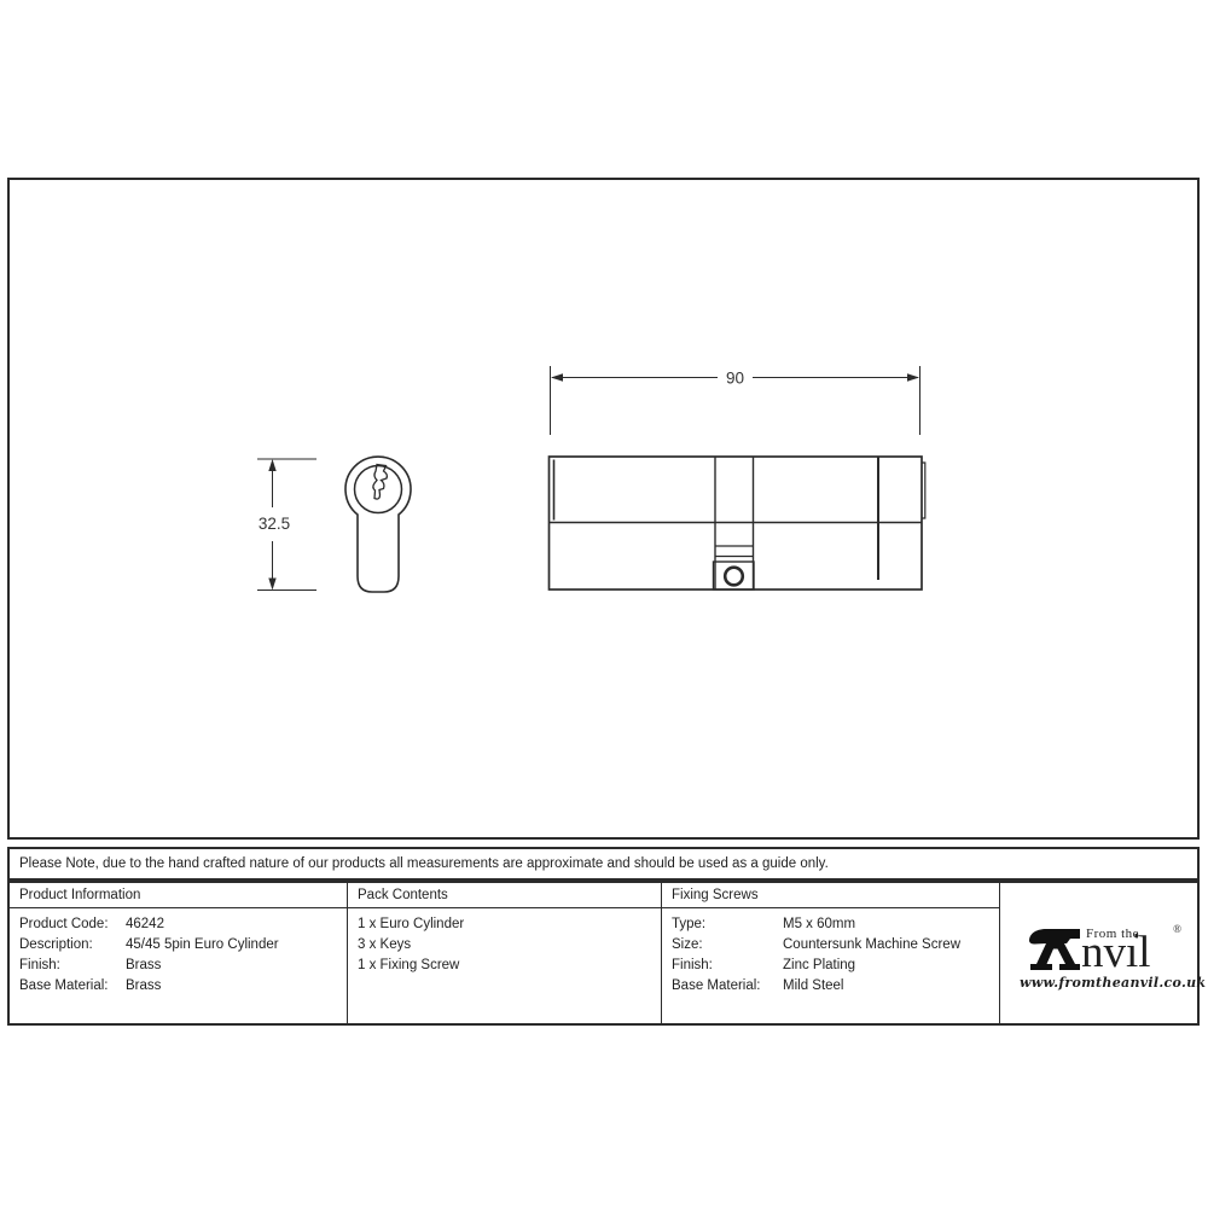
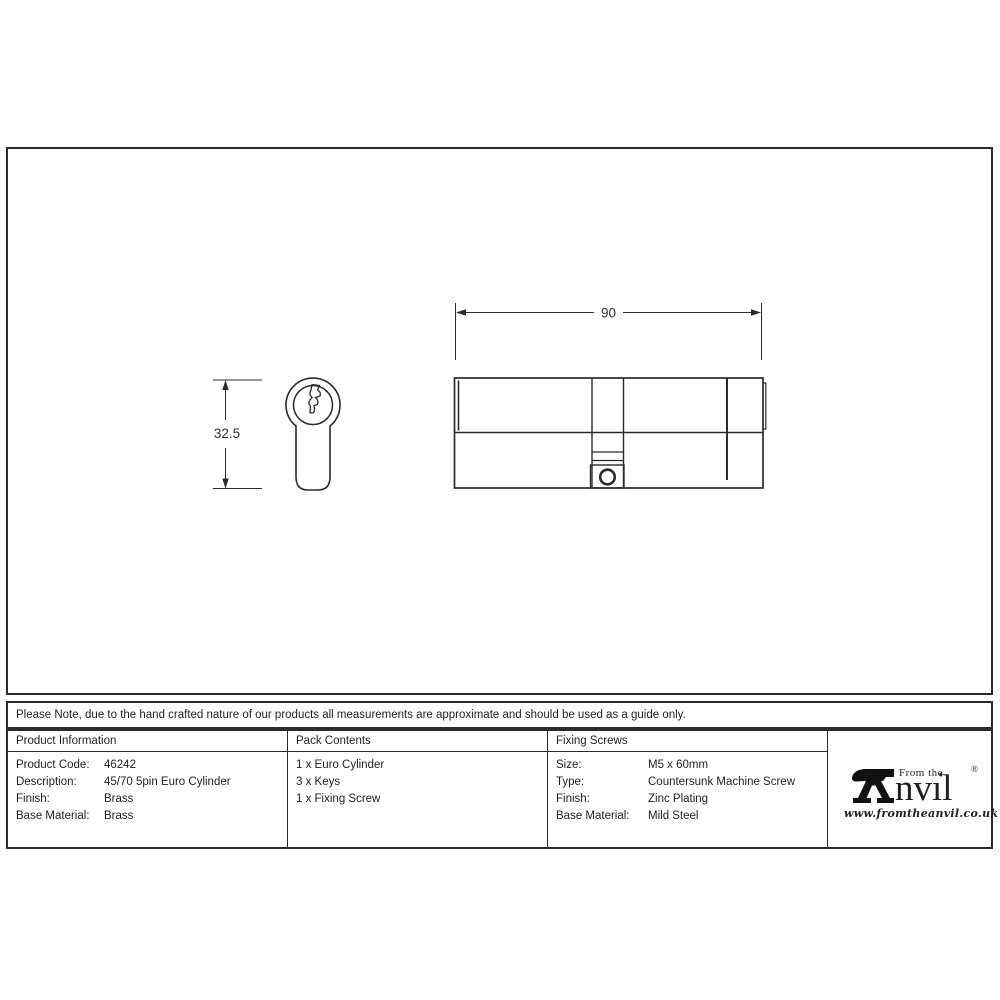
  32.5
  90
  Please Note, due to the hand crafted nature of our products all measurements are approximate and should be used as a guide only.
  Product Information
  Product Code:
  46242
  Description:
- 45/45 5pin Euro Cylinder
+ 45/70 5pin Euro Cylinder
  Finish:
  Brass
  Base Material:
  Brass
  Pack Contents
  1 x Euro Cylinder
  3 x Keys
  1 x Fixing Screw
  Fixing Screws
- Type:
+ Size:
  M5 x 60mm
- Size:
+ Type:
  Countersunk Machine Screw
  Finish:
  Zinc Plating
  Base Material:
  Mild Steel
  From the
  ♦
  nvıl
  ®
  www.fromtheanvil.co.uk
